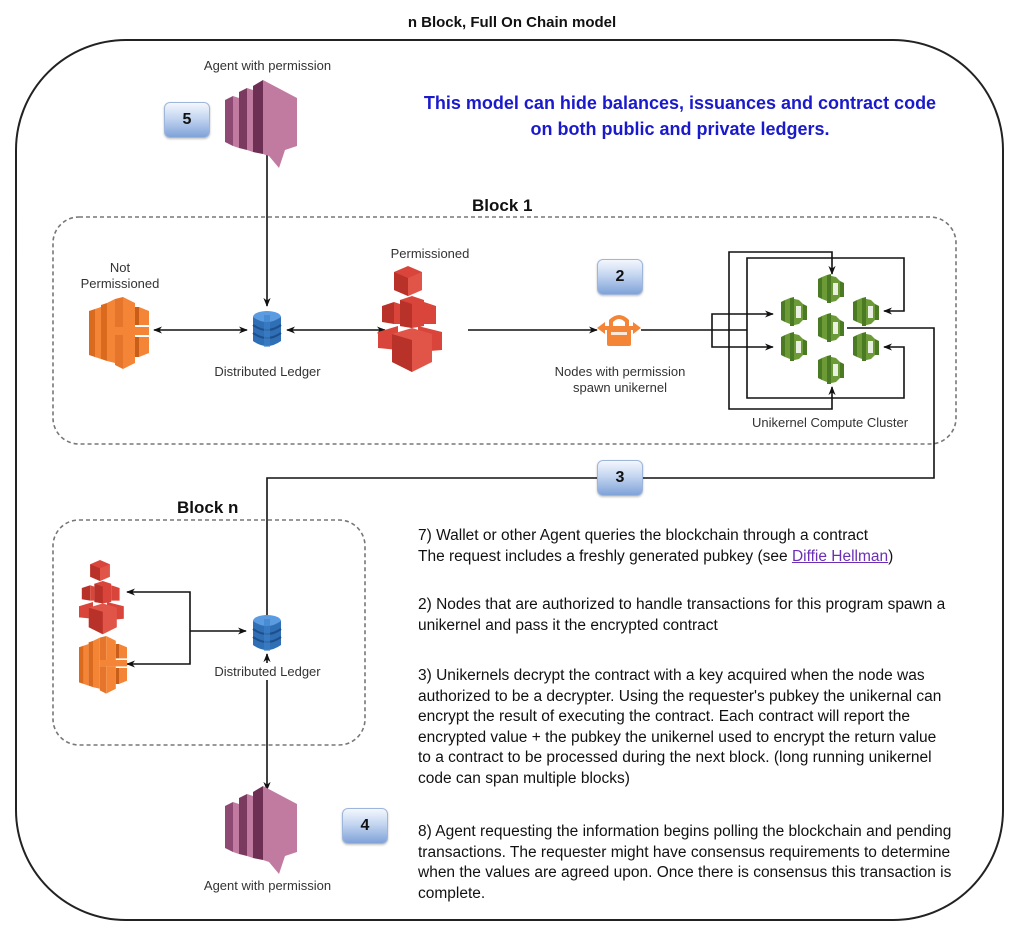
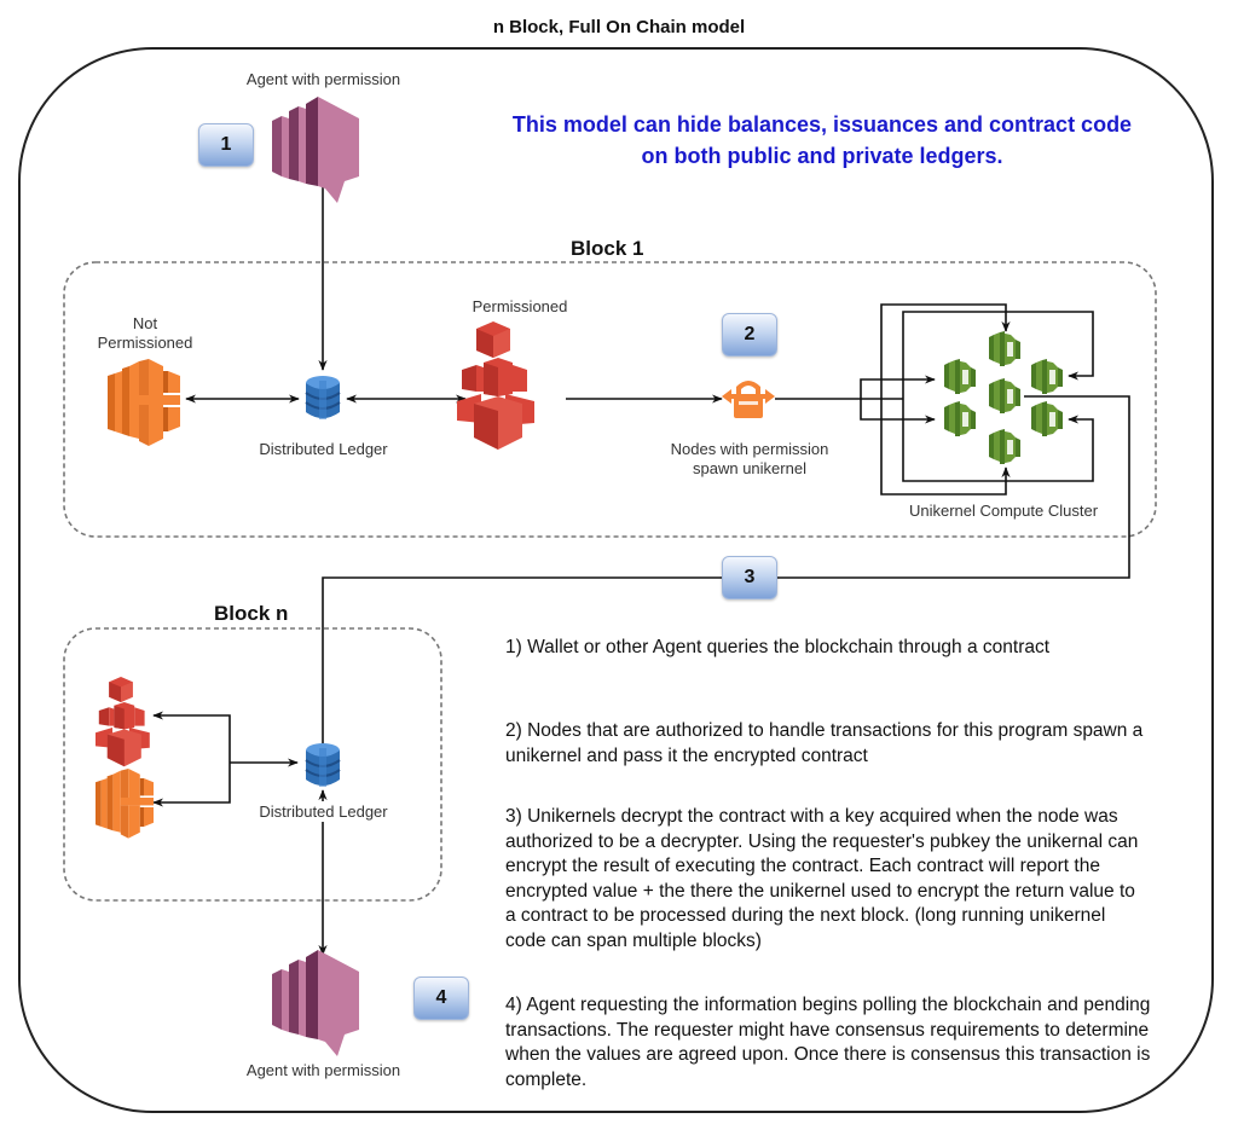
  n Block, Full On Chain model
  Agent with permission
  This model can hide balances, issuances and contract code on both public and private ledgers.
  Block 1
  Not Permissioned
  Permissioned
  Distributed Ledger
  Nodes with permission
  spawn unikernel
  Unikernel Compute Cluster
  Block n
  Distributed Ledger
  Agent with permission
- 5
+ 1
  2
  3
  4
- 7) Wallet or other Agent queries the blockchain through a contract
+ 1) Wallet or other Agent queries the blockchain through a contract
- The request includes a freshly generated pubkey (see Diffie Hellman)
  2) Nodes that are authorized to handle transactions for this program spawn a unikernel and pass it the encrypted contract
- 3) Unikernels decrypt the contract with a key acquired when the node was authorized to be a decrypter. Using the requester's pubkey the unikernal can encrypt the result of executing the contract. Each contract will report the encrypted value + the pubkey the unikernel used to encrypt the return value to a contract to be processed during the next block. (long running unikernel code can span multiple blocks)
+ 3) Unikernels decrypt the contract with a key acquired when the node was authorized to be a decrypter. Using the requester's pubkey the unikernal can encrypt the result of executing the contract. Each contract will report the encrypted value + the there the unikernel used to encrypt the return value to a contract to be processed during the next block. (long running unikernel code can span multiple blocks)
- 8) Agent requesting the information begins polling the blockchain and pending transactions. The requester might have consensus requirements to determine when the values are agreed upon. Once there is consensus this transaction is complete.
+ 4) Agent requesting the information begins polling the blockchain and pending transactions. The requester might have consensus requirements to determine when the values are agreed upon. Once there is consensus this transaction is complete.
